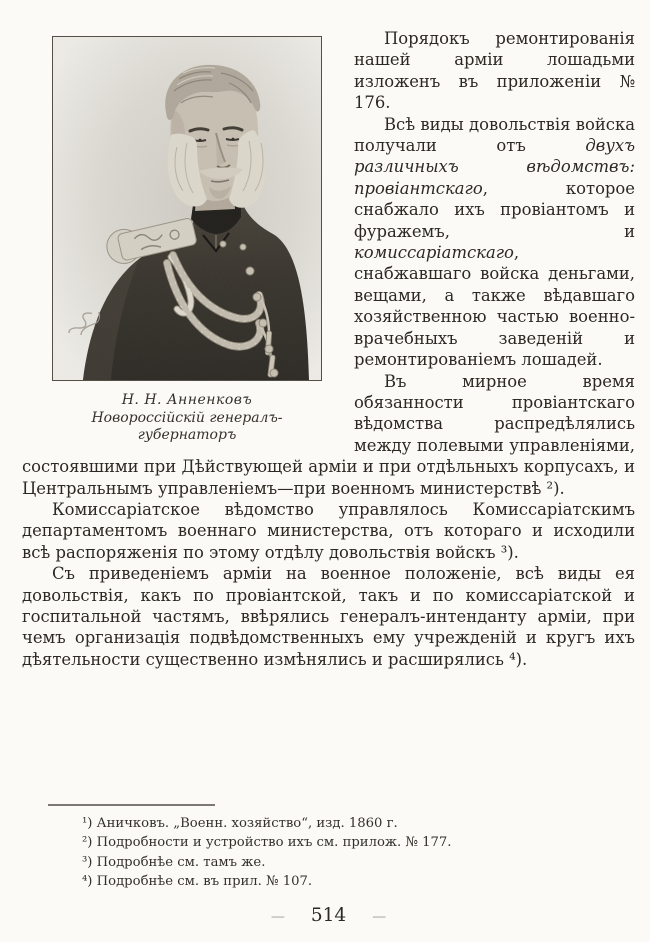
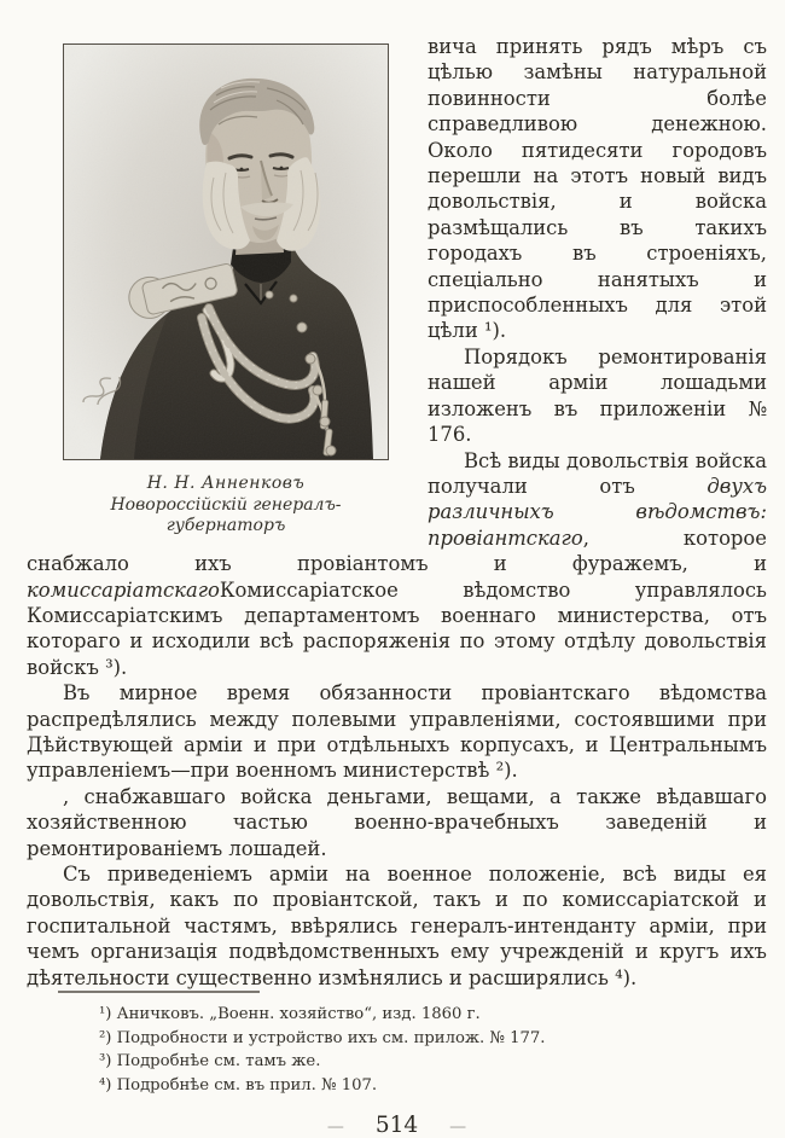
  Н. Н. Анненковъ
  Новороссійскій генералъ-губернаторъ
+ вича принять рядъ мѣръ съ цѣлью замѣны натуральной повинности болѣе справедливою денежною. Около пятидесяти городовъ перешли на этотъ новый видъ довольствія, и войска размѣщались въ такихъ городахъ въ строеніяхъ, спеціально нанятыхъ и приспособленныхъ для этой цѣли ¹).
  Порядокъ ремонтированія нашей арміи лошадьми изложенъ въ приложеніи № 176.
- Всѣ виды довольствія войска получали отъ двухъ различныхъ вѣдомствъ: провіантскаго, которое снабжало ихъ провіантомъ и фуражемъ, и комиссаріатскаго, снабжавшаго войска деньгами, вещами, а также вѣдавшаго хозяйственною частью военно-врачебныхъ заведеній и ремонтированіемъ лошадей.
+ Всѣ виды довольствія войска получали отъ двухъ различныхъ вѣдомствъ: провіантскаго, которое снабжало ихъ провіантомъ и фуражемъ, и комиссаріатскагоКомиссаріатское вѣдомство управлялось Комиссаріатскимъ департаментомъ военнаго министерства, отъ котораго и исходили всѣ распоряженія по этому отдѣлу довольствія войскъ ³).
  Въ мирное время обязанности провіантскаго вѣдомства распредѣлялись между полевыми управленіями, состоявшими при Дѣйствующей арміи и при отдѣльныхъ корпусахъ, и Центральнымъ управленіемъ—при военномъ министерствѣ ²).
- Комиссаріатское вѣдомство управлялось Комиссаріатскимъ департаментомъ военнаго министерства, отъ котораго и исходили всѣ распоряженія по этому отдѣлу довольствія войскъ ³).
+ , снабжавшаго войска деньгами, вещами, а также вѣдавшаго хозяйственною частью военно-врачебныхъ заведеній и ремонтированіемъ лошадей.
  Съ приведеніемъ арміи на военное положеніе, всѣ виды ея довольствія, какъ по провіантской, такъ и по комиссаріатской и госпитальной частямъ, ввѣрялись генералъ-интенданту арміи, при чемъ организація подвѣдомственныхъ ему учрежденій и кругъ ихъ дѣятельности существенно измѣнялись и расширялись ⁴).
  ¹) Аничковъ. „Военн. хозяйство“, изд. 1860 г.
  ²) Подробности и устройство ихъ см. прилож. № 177.
  ³) Подробнѣе см. тамъ же.
  ⁴) Подробнѣе см. въ прил. № 107.
  —
  514
  —
